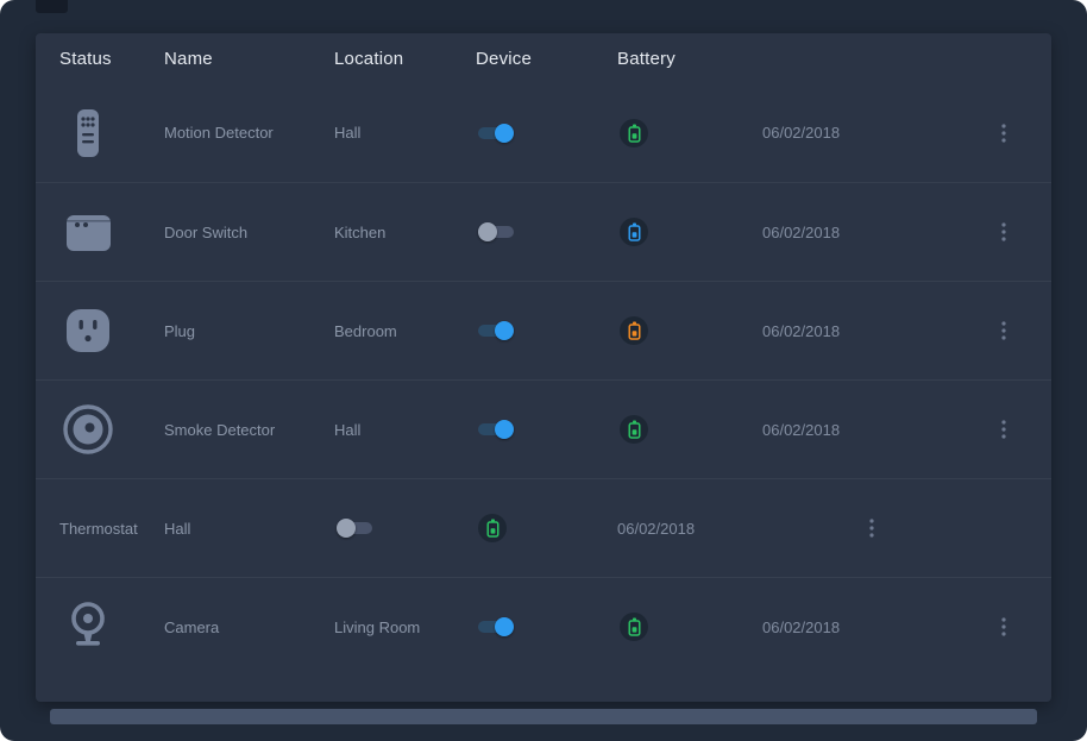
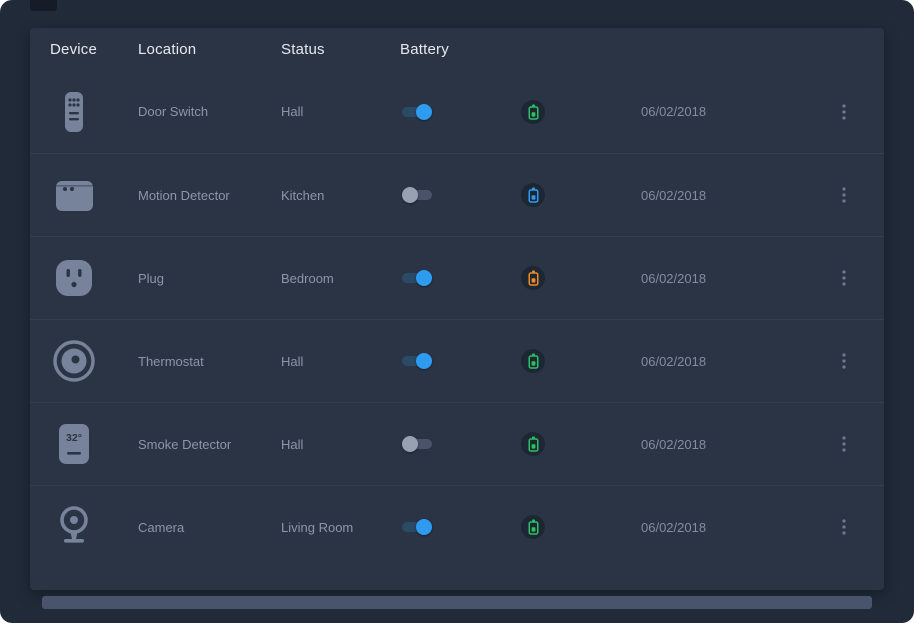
- Status
+ Device
- Name
  Location
- Device
+ Status
  Battery
- Motion Detector
+ Door Switch
  Hall
  06/02/2018
- Door Switch
+ Motion Detector
  Kitchen
  06/02/2018
  Plug
  Bedroom
  06/02/2018
- Smoke Detector
+ Thermostat
  Hall
  06/02/2018
+ 32°
- Thermostat
+ Smoke Detector
  Hall
  06/02/2018
  Camera
  Living Room
  06/02/2018
